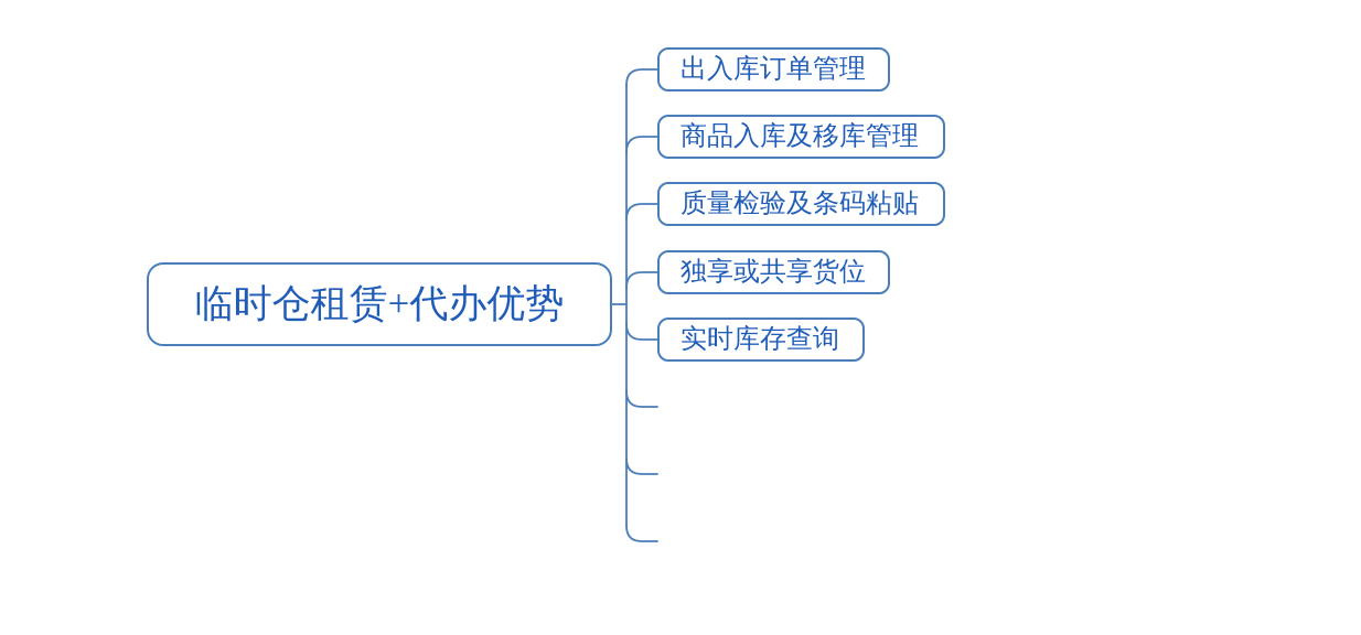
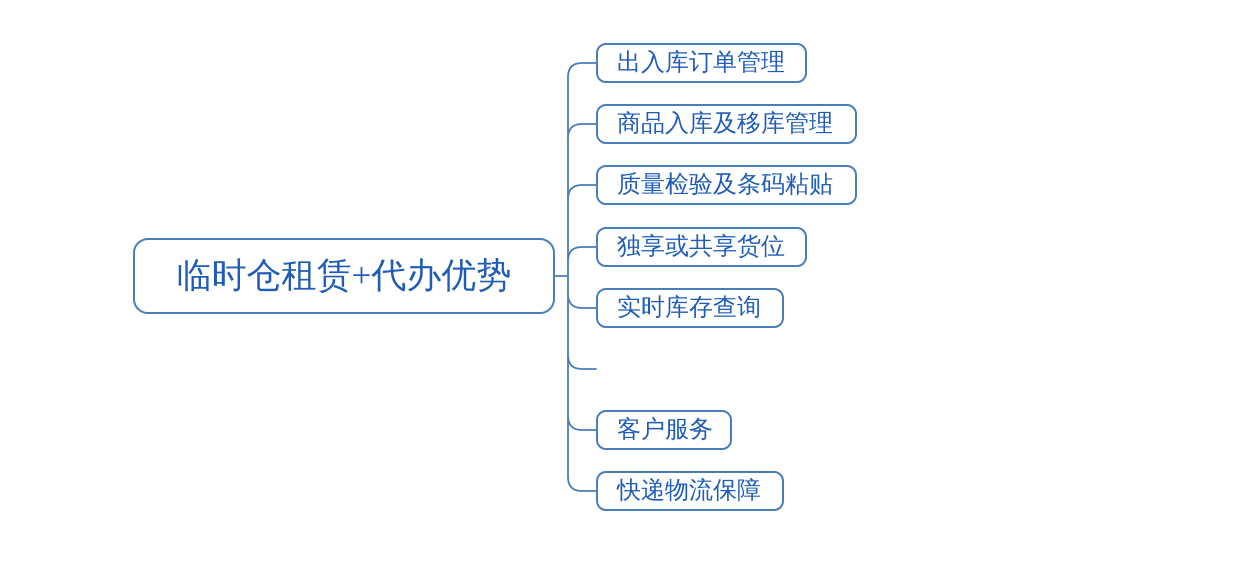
  临时仓租赁+代办优势
  出入库订单管理
  商品入库及移库管理
  质量检验及条码粘贴
  独享或共享货位
  实时库存查询
+ 客户服务
+ 快递物流保障
